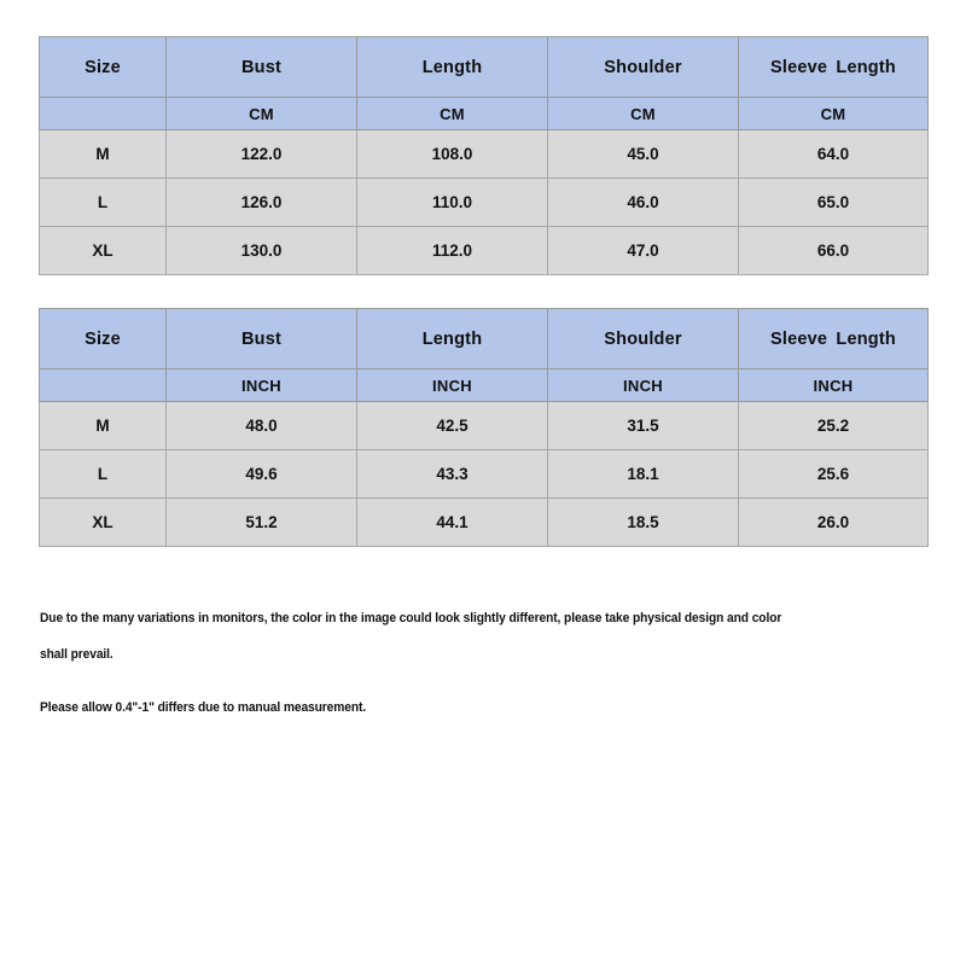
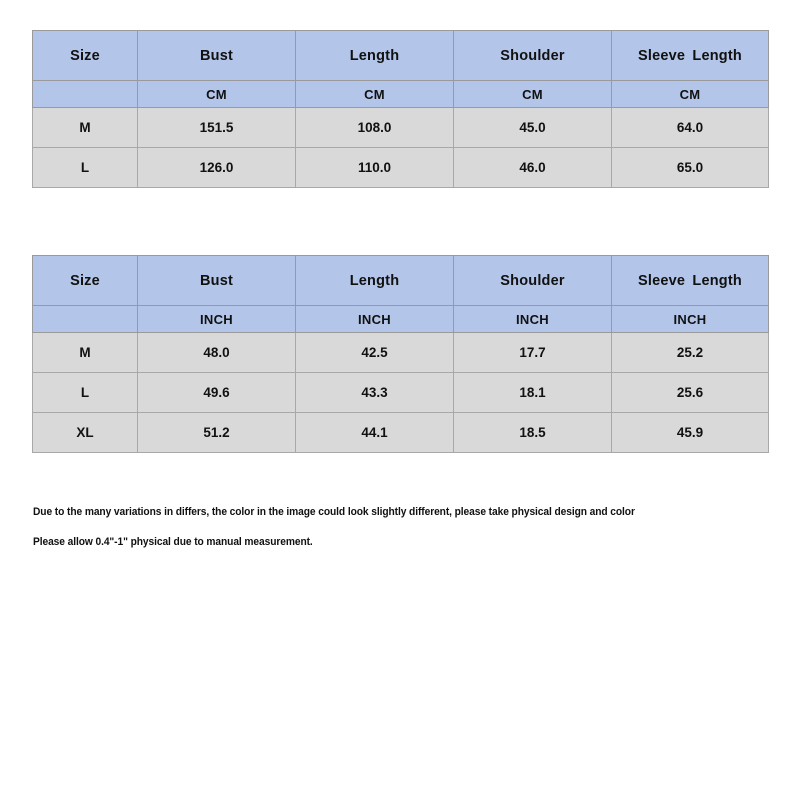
  Size	Bust	Length	Shoulder	Sleeve Length
  	CM	CM	CM	CM
- M	122.0	108.0	45.0	64.0
+ M	151.5	108.0	45.0	64.0
  L	126.0	110.0	46.0	65.0
- XL	130.0	112.0	47.0	66.0
  Size	Bust	Length	Shoulder	Sleeve Length
  	INCH	INCH	INCH	INCH
- M	48.0	42.5	31.5	25.2
+ M	48.0	42.5	17.7	25.2
  L	49.6	43.3	18.1	25.6
- XL	51.2	44.1	18.5	26.0
+ XL	51.2	44.1	18.5	45.9
- Due to the many variations in monitors, the color in the image could look slightly different, please take physical design and color
+ Due to the many variations in differs, the color in the image could look slightly different, please take physical design and color
- shall prevail.
- Please allow 0.4"-1" differs due to manual measurement.
+ Please allow 0.4"-1" physical due to manual measurement.
